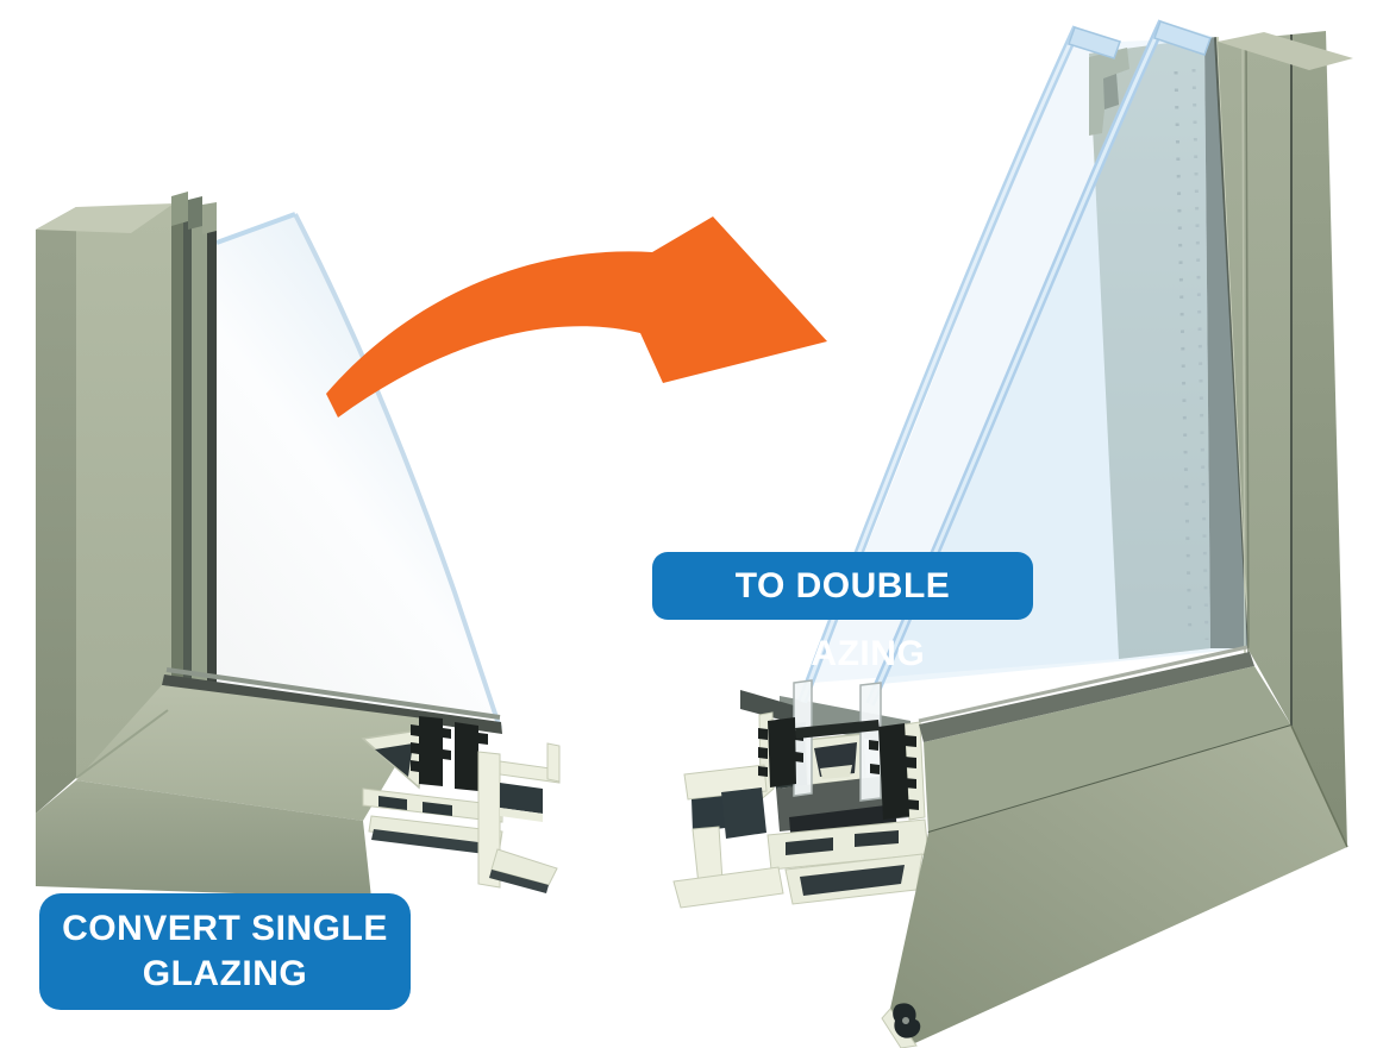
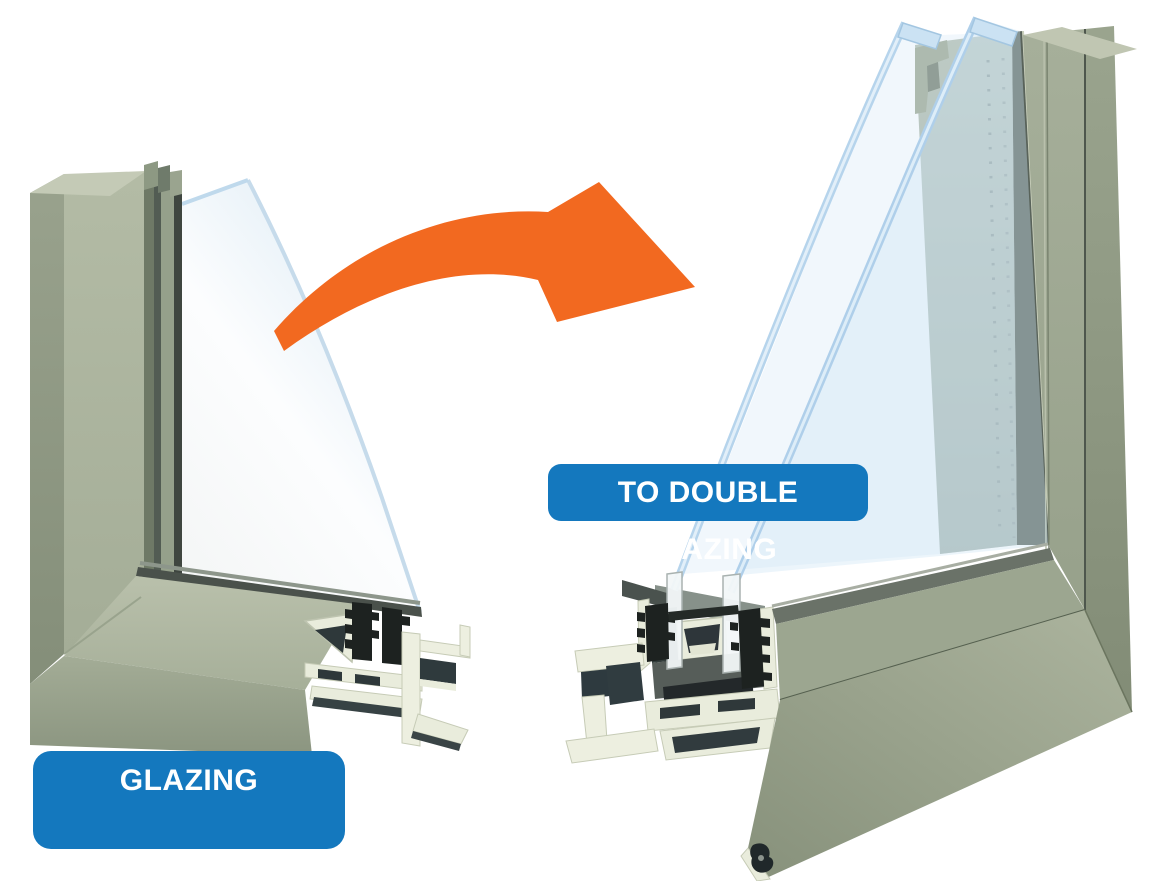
- CONVERT SINGLE
  GLAZING
  TO DOUBLE GLAZING
